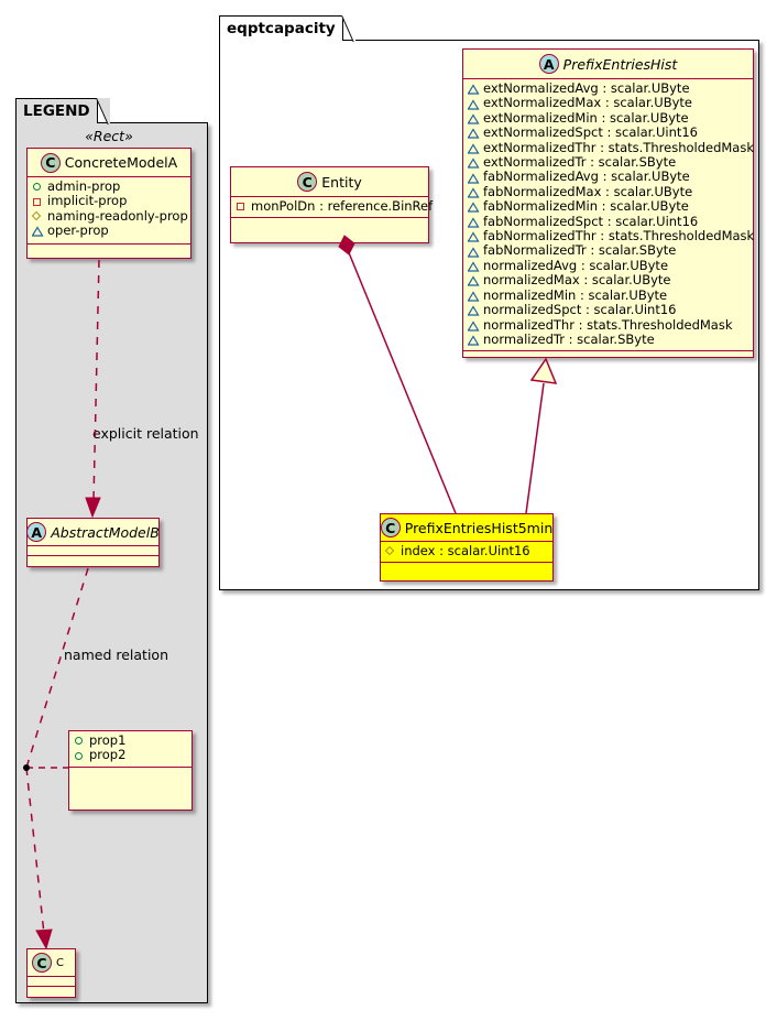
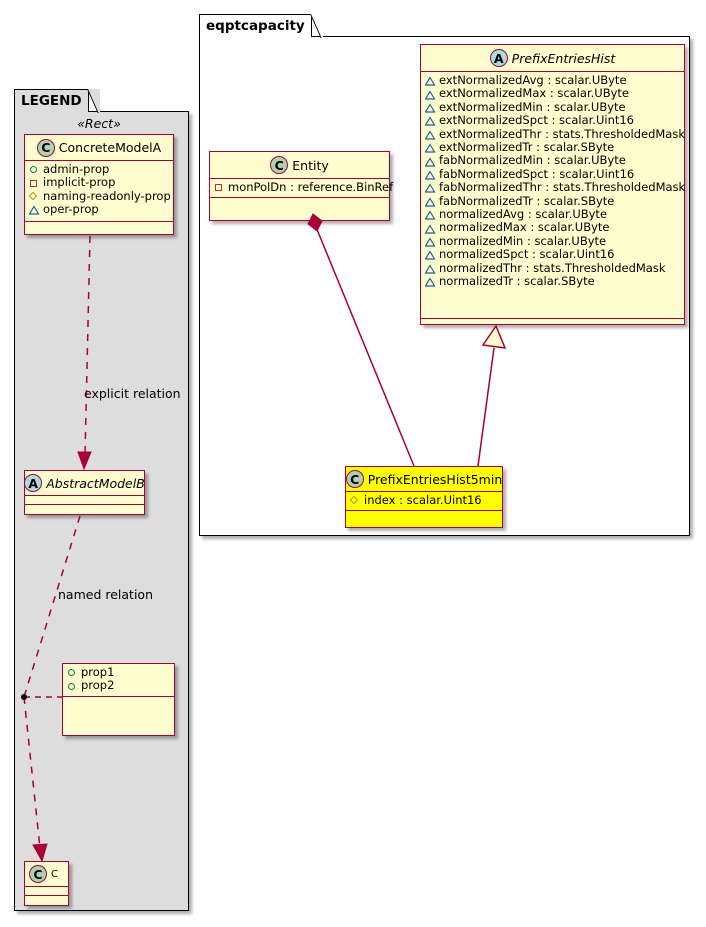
  eqptcapacity
  A
  PrefixEntriesHist
  extNormalizedAvg : scalar.UByte
  extNormalizedMax : scalar.UByte
  extNormalizedMin : scalar.UByte
  extNormalizedSpct : scalar.Uint16
  extNormalizedThr : stats.ThresholdedMask
  extNormalizedTr : scalar.SByte
- fabNormalizedAvg : scalar.UByte
- fabNormalizedMax : scalar.UByte
  fabNormalizedMin : scalar.UByte
  fabNormalizedSpct : scalar.Uint16
  fabNormalizedThr : stats.ThresholdedMask
  fabNormalizedTr : scalar.SByte
  normalizedAvg : scalar.UByte
  normalizedMax : scalar.UByte
  normalizedMin : scalar.UByte
  normalizedSpct : scalar.Uint16
  normalizedThr : stats.ThresholdedMask
  normalizedTr : scalar.SByte
  C
  Entity
  monPolDn : reference.BinRef
  C
  PrefixEntriesHist5min
  index : scalar.Uint16
  LEGEND
  «Rect»
  C
  ConcreteModelA
  admin-prop
  implicit-prop
  naming-readonly-prop
  oper-prop
  A
  AbstractModelB
  prop1
  prop2
  C
  C
  explicit relation
  named relation
